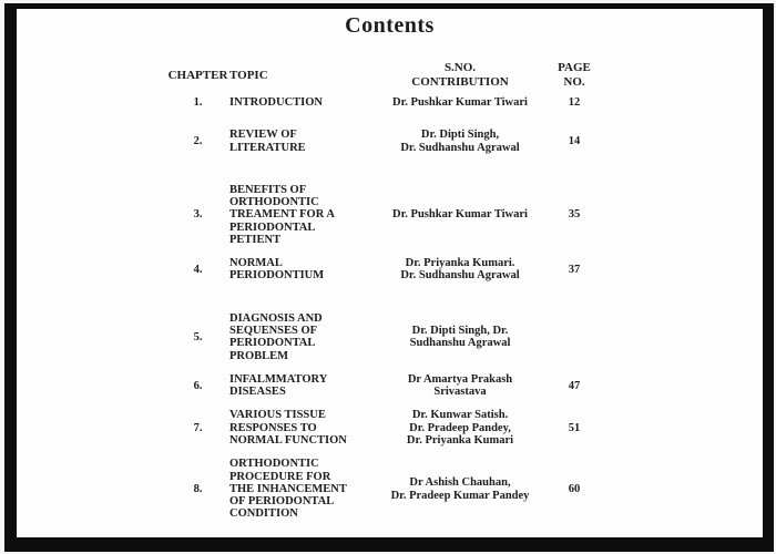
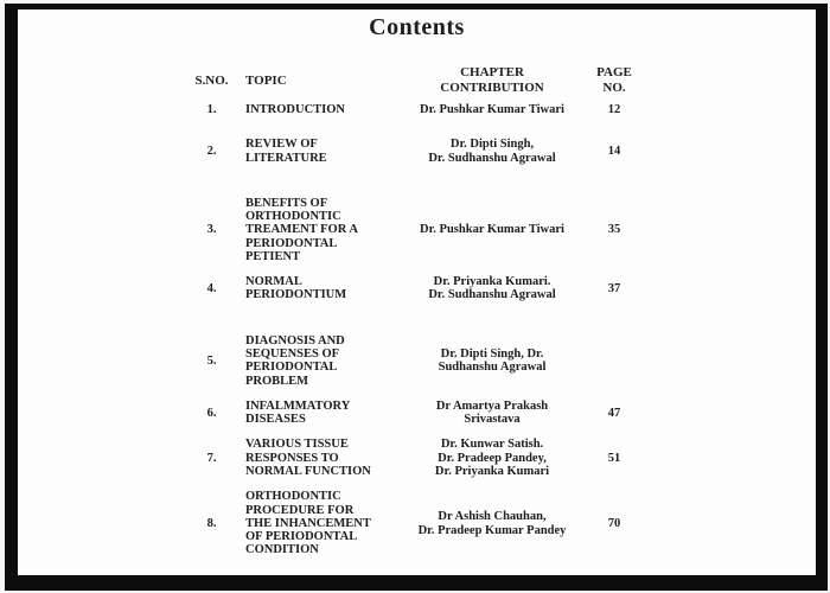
  Contents
- CHAPTER
+ S.NO.
  TOPIC
- S.NO.
+ CHAPTER
  CONTRIBUTION
  PAGE
  NO.
  1.
  INTRODUCTION
  Dr. Pushkar Kumar Tiwari
  12
  2.
  REVIEW OF
  LITERATURE
  Dr. Dipti Singh,
  Dr. Sudhanshu Agrawal
  14
  3.
  BENEFITS OF
  ORTHODONTIC
  TREAMENT FOR A
  PERIODONTAL
  PETIENT
  Dr. Pushkar Kumar Tiwari
  35
  4.
  NORMAL
  PERIODONTIUM
  Dr. Priyanka Kumari.
  Dr. Sudhanshu Agrawal
  37
  5.
  DIAGNOSIS AND
  SEQUENSES OF
  PERIODONTAL
  PROBLEM
  Dr. Dipti Singh, Dr.
  Sudhanshu Agrawal
  6.
  INFALMMATORY
  DISEASES
  Dr Amartya Prakash
  Srivastava
  47
  7.
  VARIOUS TISSUE
  RESPONSES TO
  NORMAL FUNCTION
  Dr. Kunwar Satish.
  Dr. Pradeep Pandey,
  Dr. Priyanka Kumari
  51
  8.
  ORTHODONTIC
  PROCEDURE FOR
  THE INHANCEMENT
  OF PERIODONTAL
  CONDITION
  Dr Ashish Chauhan,
  Dr. Pradeep Kumar Pandey
- 60
+ 70
